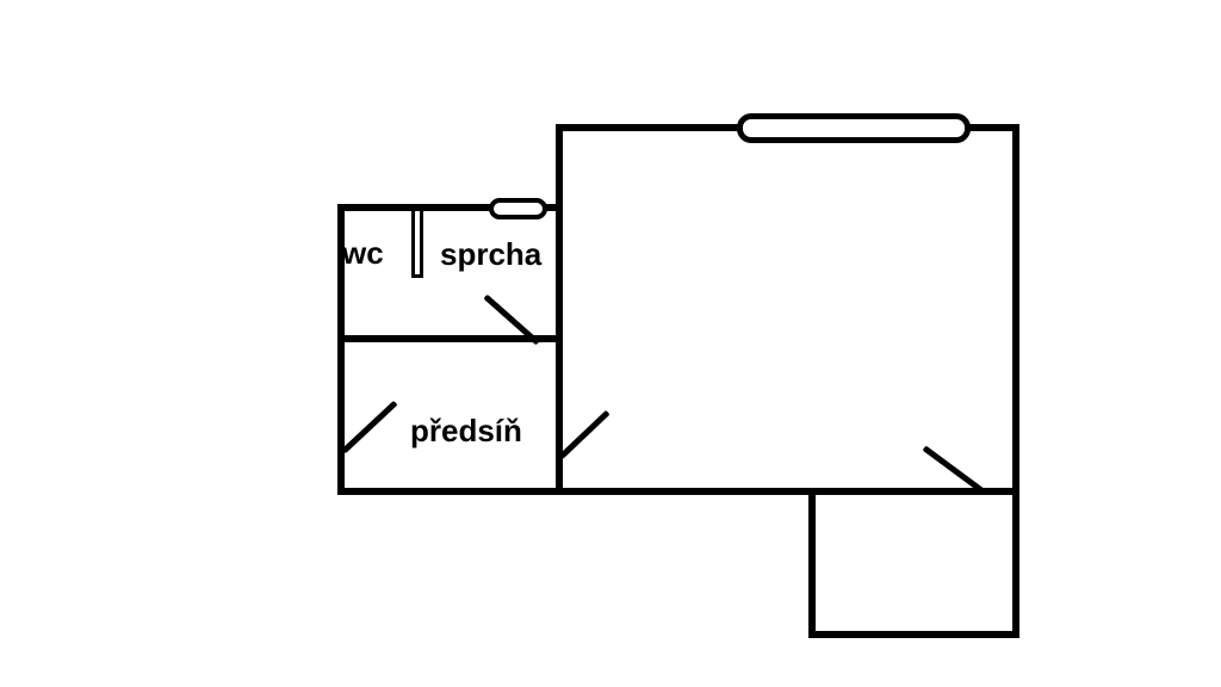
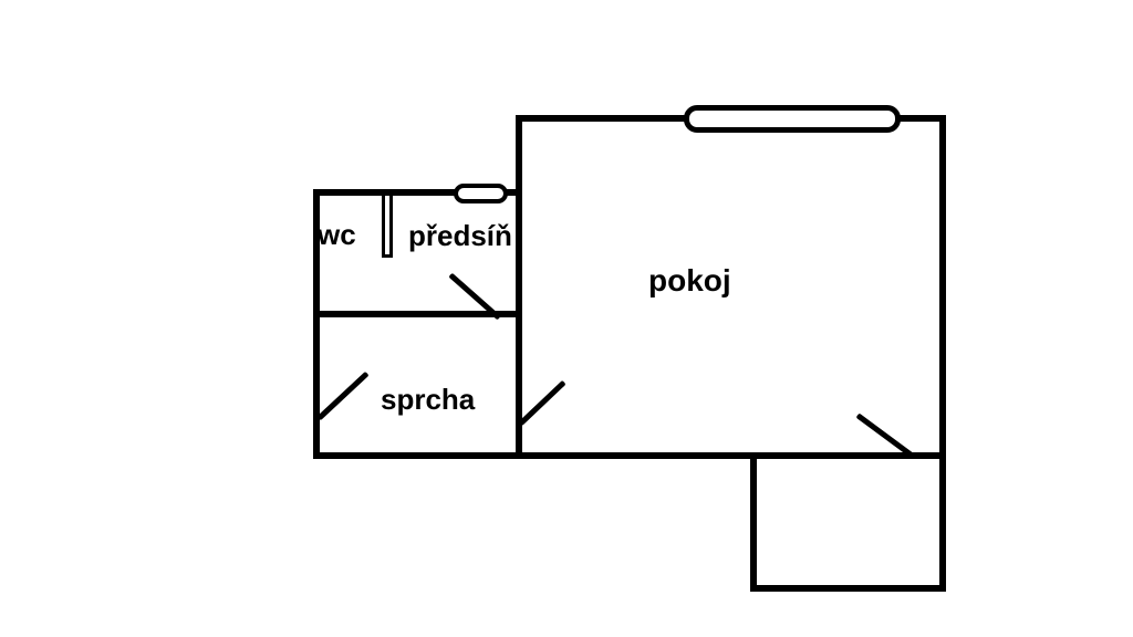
  wc
- sprcha
+ předsíň
+ pokoj
- předsíň
+ sprcha
